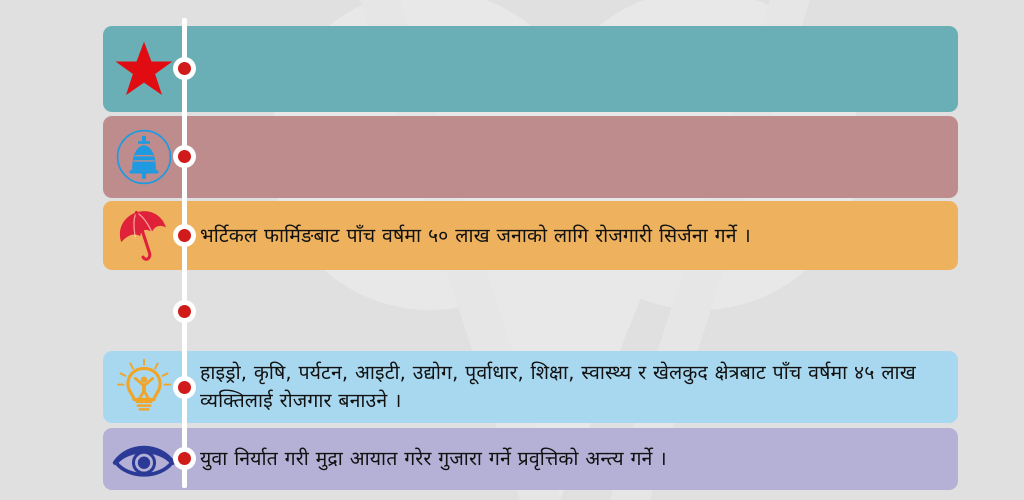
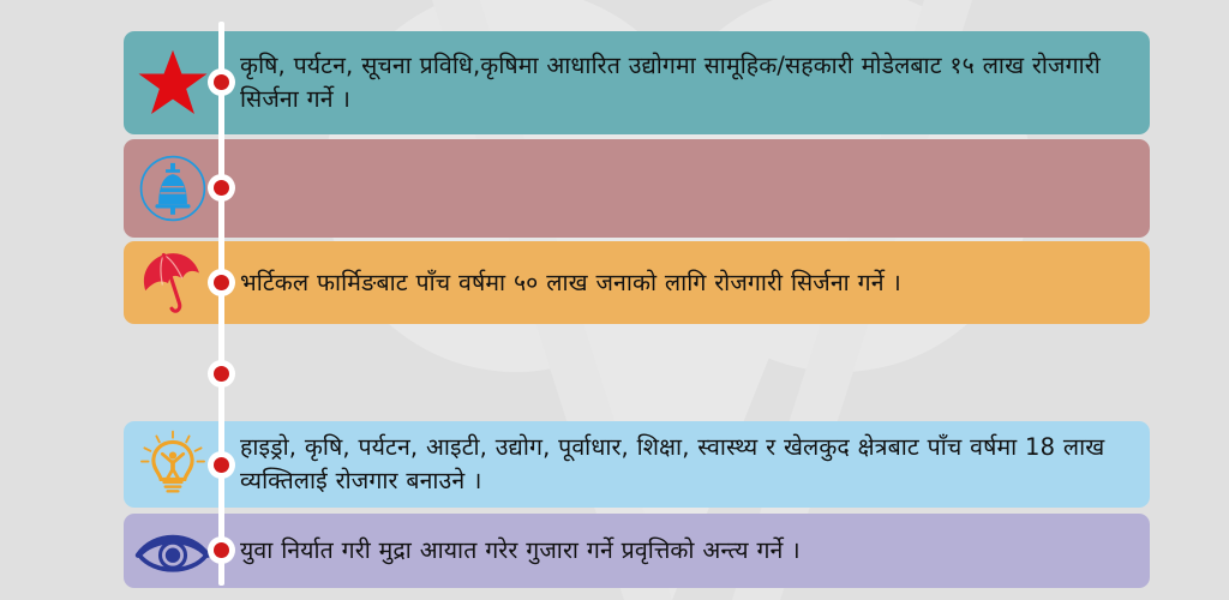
+ कृषि, पर्यटन, सूचना प्रविधि,कृषिमा आधारित उद्योगमा सामूहिक/सहकारी मोडेलबाट १५ लाख रोजगारी सिर्जना गर्ने ।
  भर्टिकल फार्मिङबाट पाँच वर्षमा ५० लाख जनाको लागि रोजगारी सिर्जना गर्ने ।
- हाइड्रो, कृषि, पर्यटन, आइटी, उद्योग, पूर्वाधार, शिक्षा, स्वास्थ्य र खेलकुद क्षेत्रबाट पाँच वर्षमा ४५ लाख व्यक्तिलाई रोजगार बनाउने ।
+ हाइड्रो, कृषि, पर्यटन, आइटी, उद्योग, पूर्वाधार, शिक्षा, स्वास्थ्य र खेलकुद क्षेत्रबाट पाँच वर्षमा 18 लाख व्यक्तिलाई रोजगार बनाउने ।
  युवा निर्यात गरी मुद्रा आयात गरेर गुजारा गर्ने प्रवृत्तिको अन्त्य गर्ने ।
